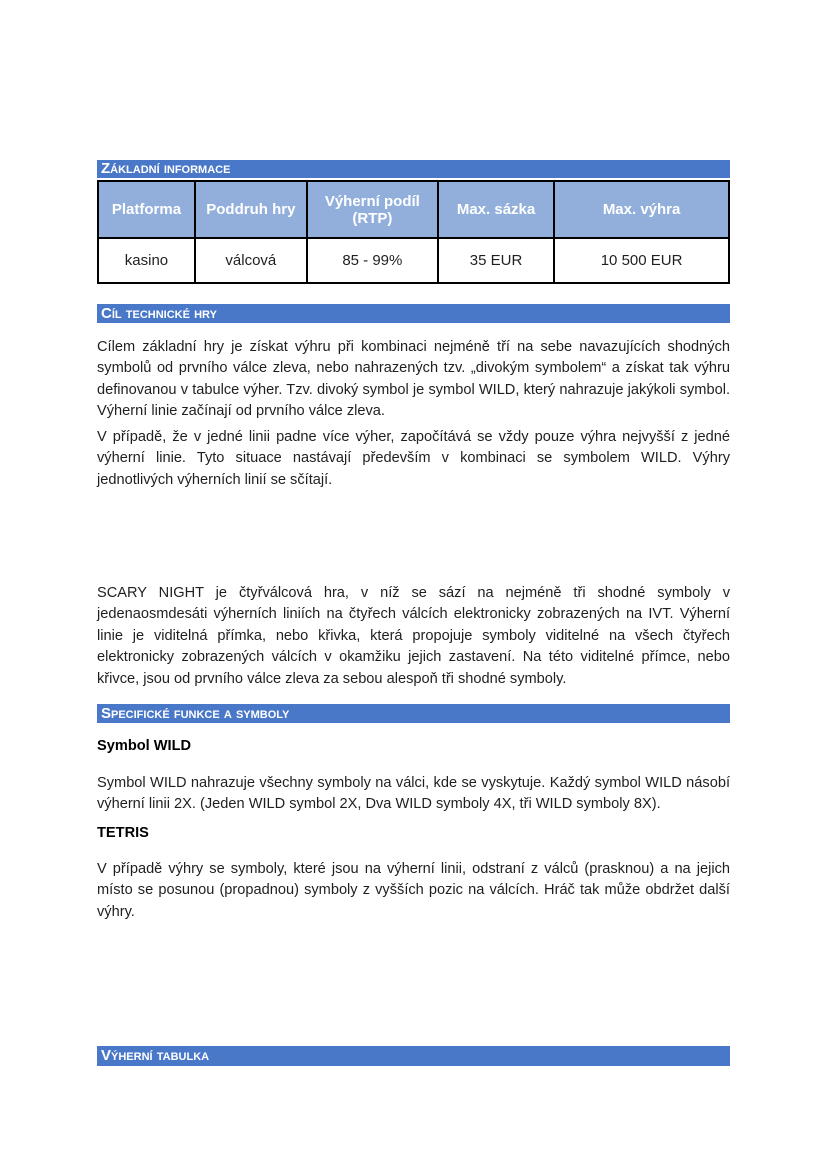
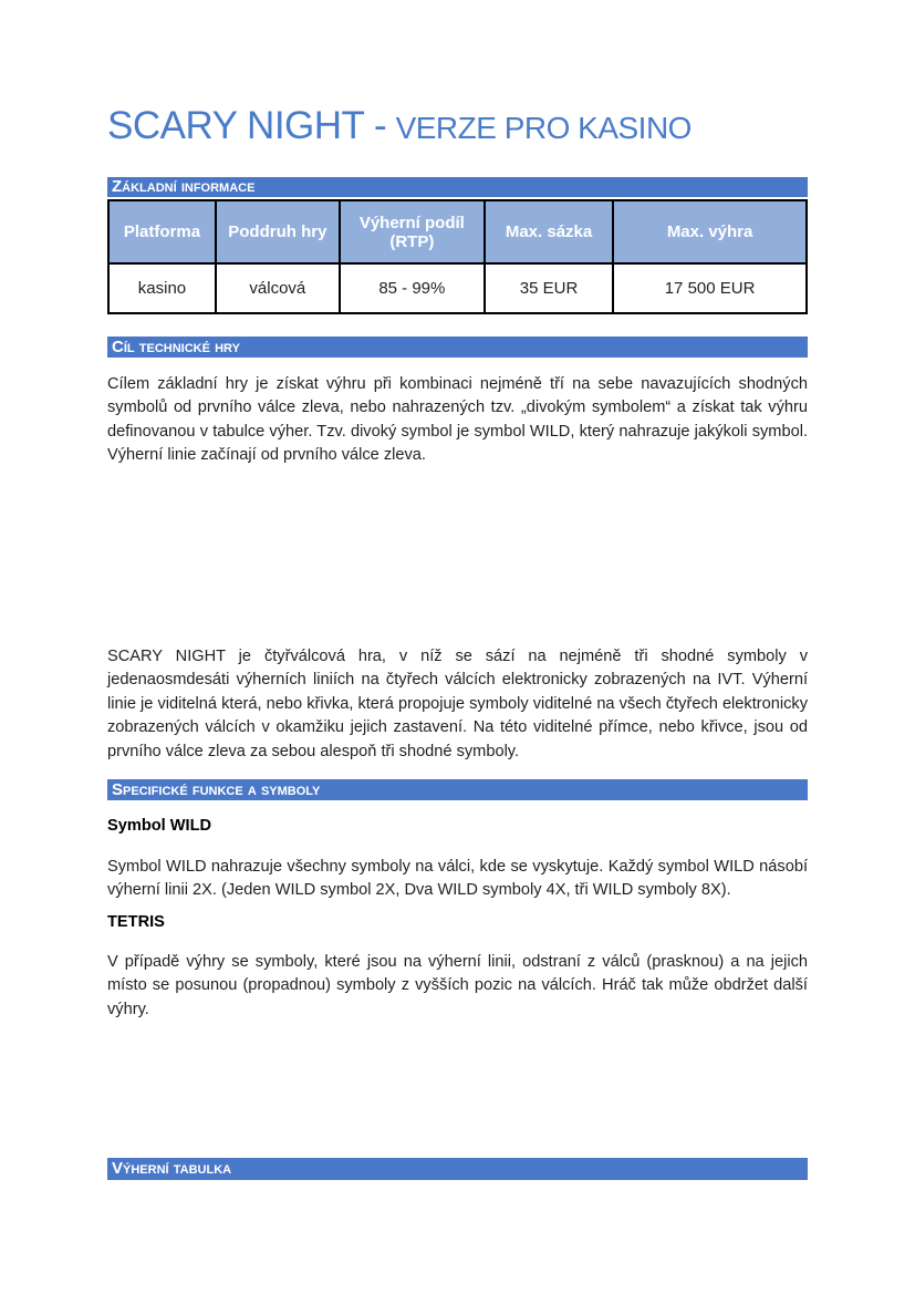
+ SCARY NIGHT - VERZE PRO KASINO
  Základní informace
  Platforma	Poddruh hry	Výherní podíl (RTP)	Max. sázka	Max. výhra
- kasino	válcová	85 - 99%	35 EUR	10 500 EUR
+ kasino	válcová	85 - 99%	35 EUR	17 500 EUR
  Cíl technické hry
  Cílem základní hry je získat výhru při kombinaci nejméně tří na sebe navazujících shodných symbolů od prvního válce zleva, nebo nahrazených tzv. „divokým symbolem“ a získat tak výhru definovanou v tabulce výher. Tzv. divoký symbol je symbol WILD, který nahrazuje jakýkoli symbol. Výherní linie začínají od prvního válce zleva.
- V případě, že v jedné linii padne více výher, započítává se vždy pouze výhra nejvyšší z jedné výherní linie. Tyto situace nastávají především v kombinaci se symbolem WILD. Výhry jednotlivých výherních linií se sčítají.
- SCARY NIGHT je čtyřválcová hra, v níž se sází na nejméně tři shodné symboly v jedenaosmdesáti výherních liniích na čtyřech válcích elektronicky zobrazených na IVT. Výherní linie je viditelná přímka, nebo křivka, která propojuje symboly viditelné na všech čtyřech elektronicky zobrazených válcích v okamžiku jejich zastavení. Na této viditelné přímce, nebo křivce, jsou od prvního válce zleva za sebou alespoň tři shodné symboly.
+ SCARY NIGHT je čtyřválcová hra, v níž se sází na nejméně tři shodné symboly v jedenaosmdesáti výherních liniích na čtyřech válcích elektronicky zobrazených na IVT. Výherní linie je viditelná která, nebo křivka, která propojuje symboly viditelné na všech čtyřech elektronicky zobrazených válcích v okamžiku jejich zastavení. Na této viditelné přímce, nebo křivce, jsou od prvního válce zleva za sebou alespoň tři shodné symboly.
  Specifické funkce a symboly
  Symbol WILD
  Symbol WILD nahrazuje všechny symboly na válci, kde se vyskytuje. Každý symbol WILD násobí výherní linii 2X. (Jeden WILD symbol 2X, Dva WILD symboly 4X, tři WILD symboly 8X).
  TETRIS
  V případě výhry se symboly, které jsou na výherní linii, odstraní z válců (prasknou) a na jejich místo se posunou (propadnou) symboly z vyšších pozic na válcích. Hráč tak může obdržet další výhry.
  Výherní tabulka
